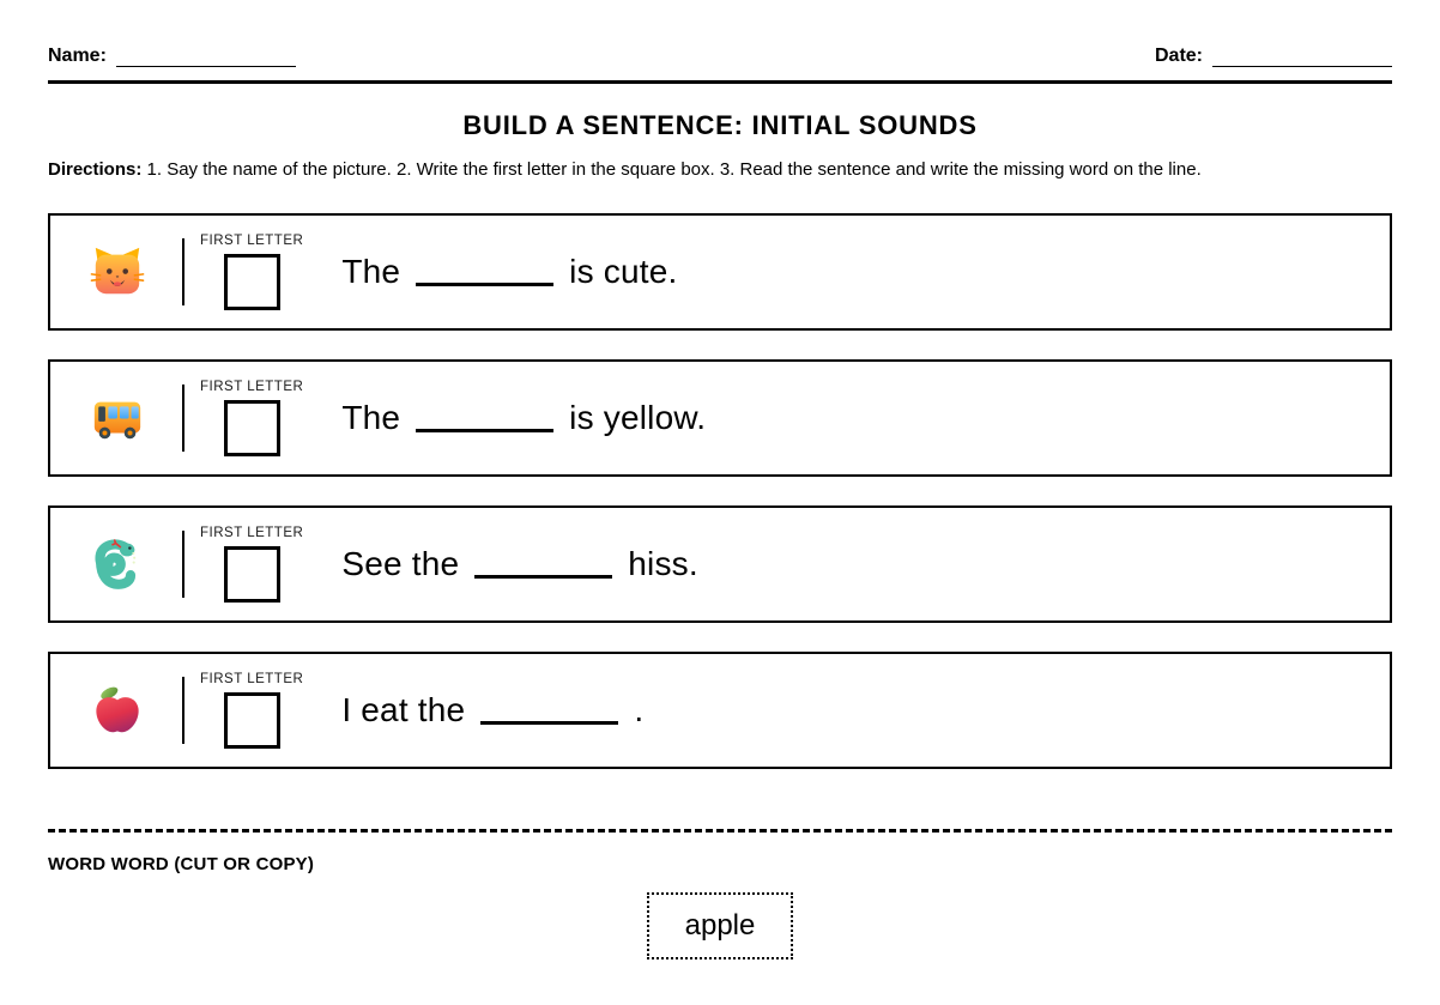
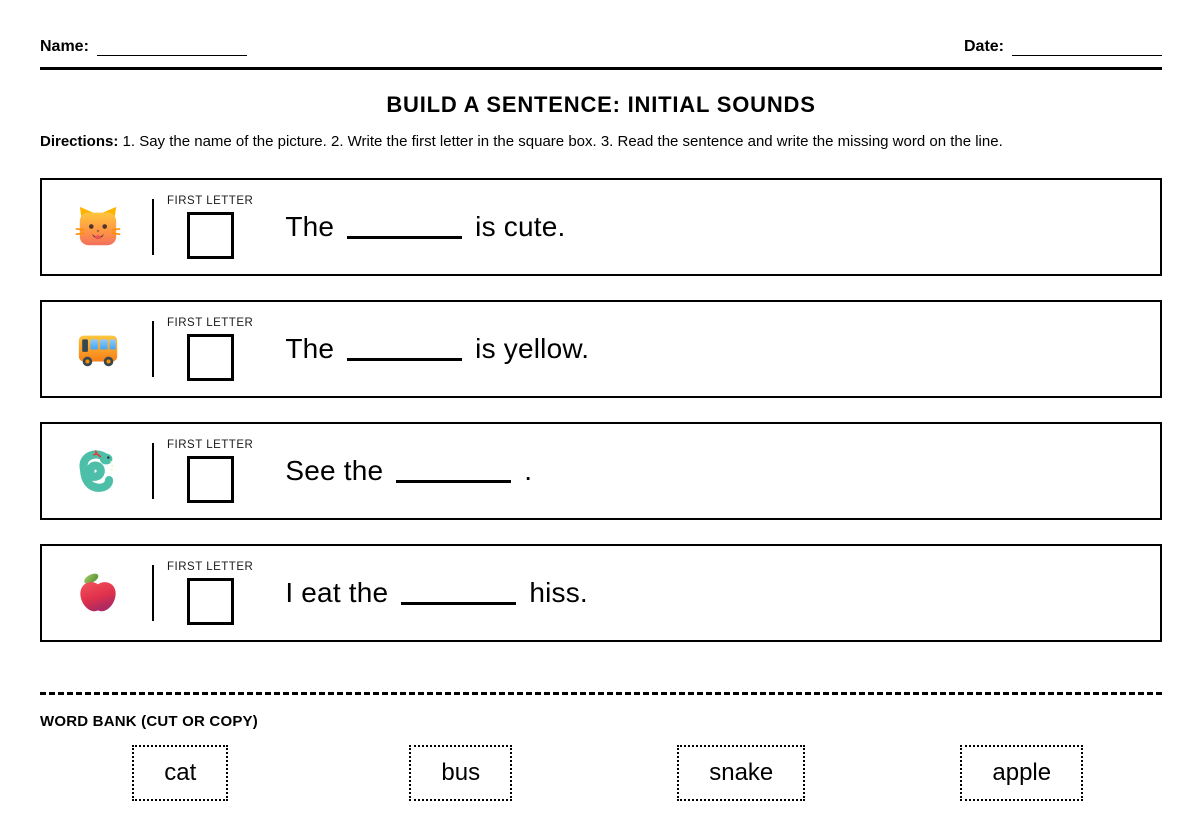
  Name:
  Date:
  BUILD A SENTENCE: INITIAL SOUNDS
  Directions: 1. Say the name of the picture. 2. Write the first letter in the square box. 3. Read the sentence and write the missing word on the line.
  FIRST LETTER
  The is cute.
  FIRST LETTER
  The is yellow.
  FIRST LETTER
- See the hiss.
+ See the .
  FIRST LETTER
- I eat the .
+ I eat the hiss.
- WORD WORD (CUT OR COPY)
+ WORD BANK (CUT OR COPY)
+ cat
+ bus
+ snake
  apple
